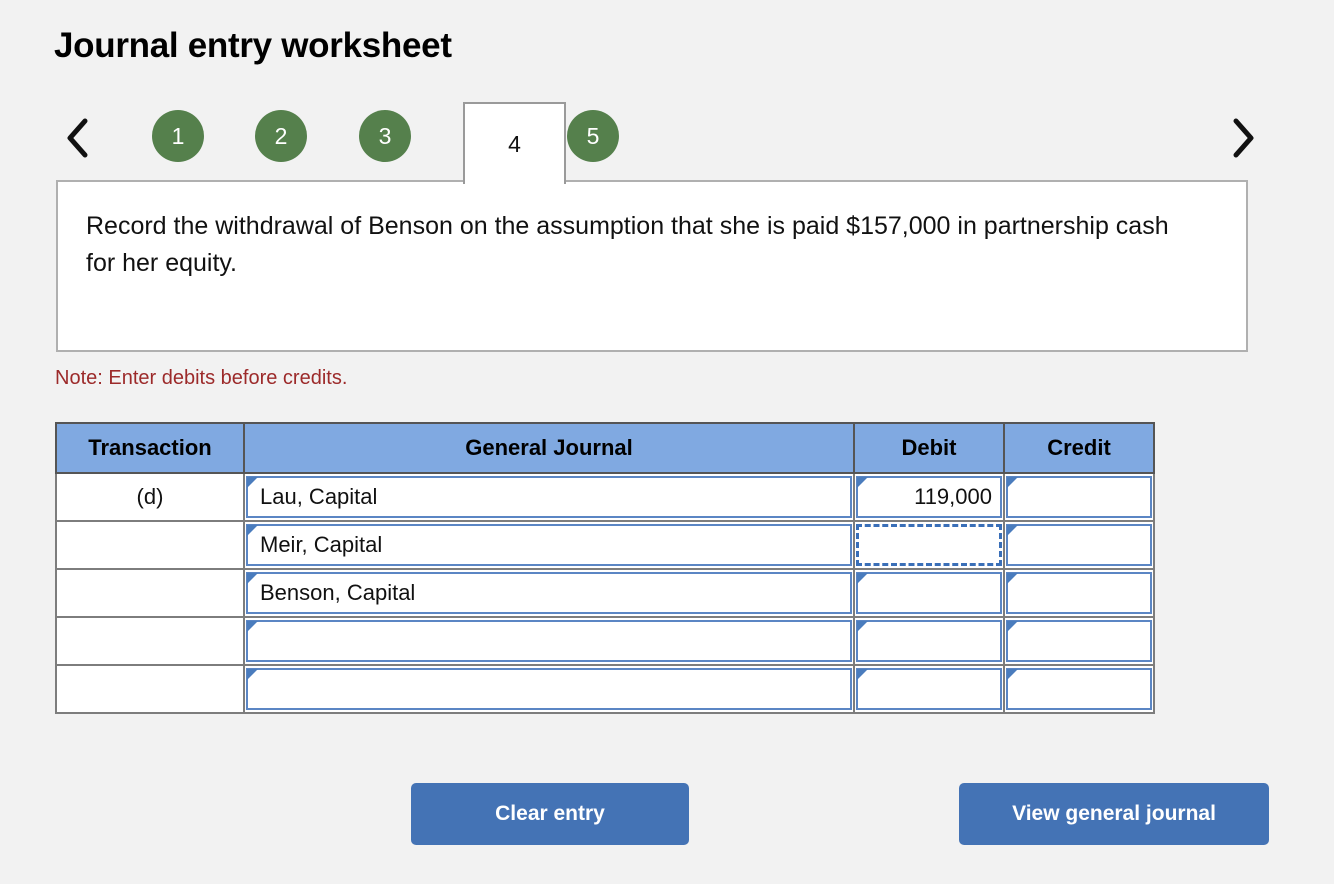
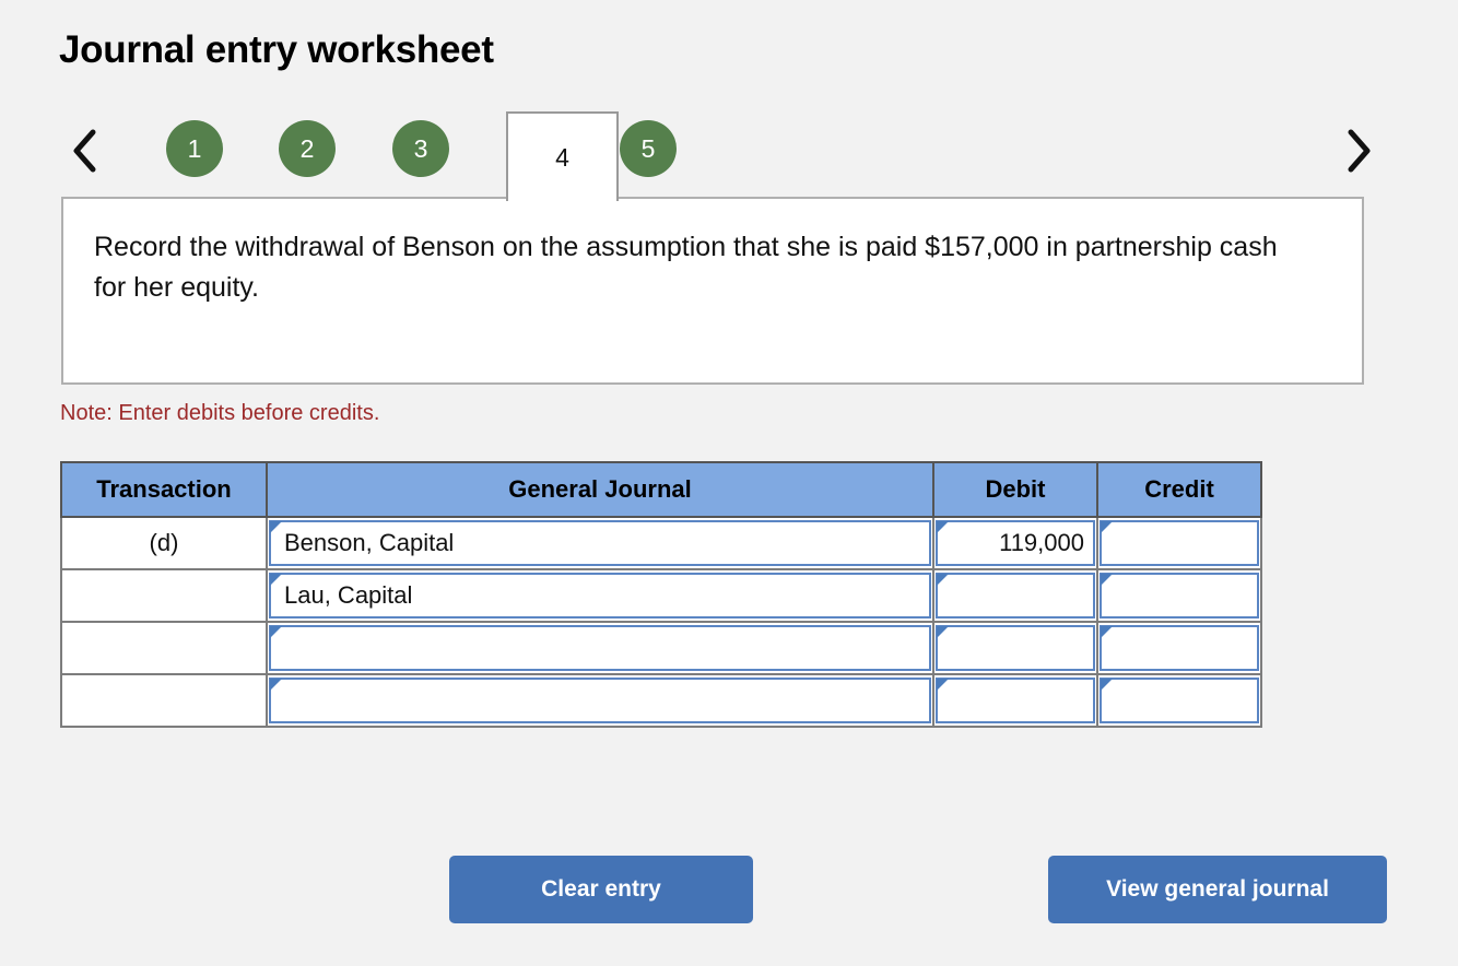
  Journal entry worksheet
  1
  2
  3
  4
  5
  Record the withdrawal of Benson on the assumption that she is paid $157,000 in partnership cash for her equity.
  Note: Enter debits before credits.
  Transaction	General Journal	Debit	Credit
- (d)	Lau, Capital	119,000
+ (d)	Benson, Capital	119,000
- 	Meir, Capital
- 	Benson, Capital
+ 	Lau, Capital
  Clear entry
  View general journal
